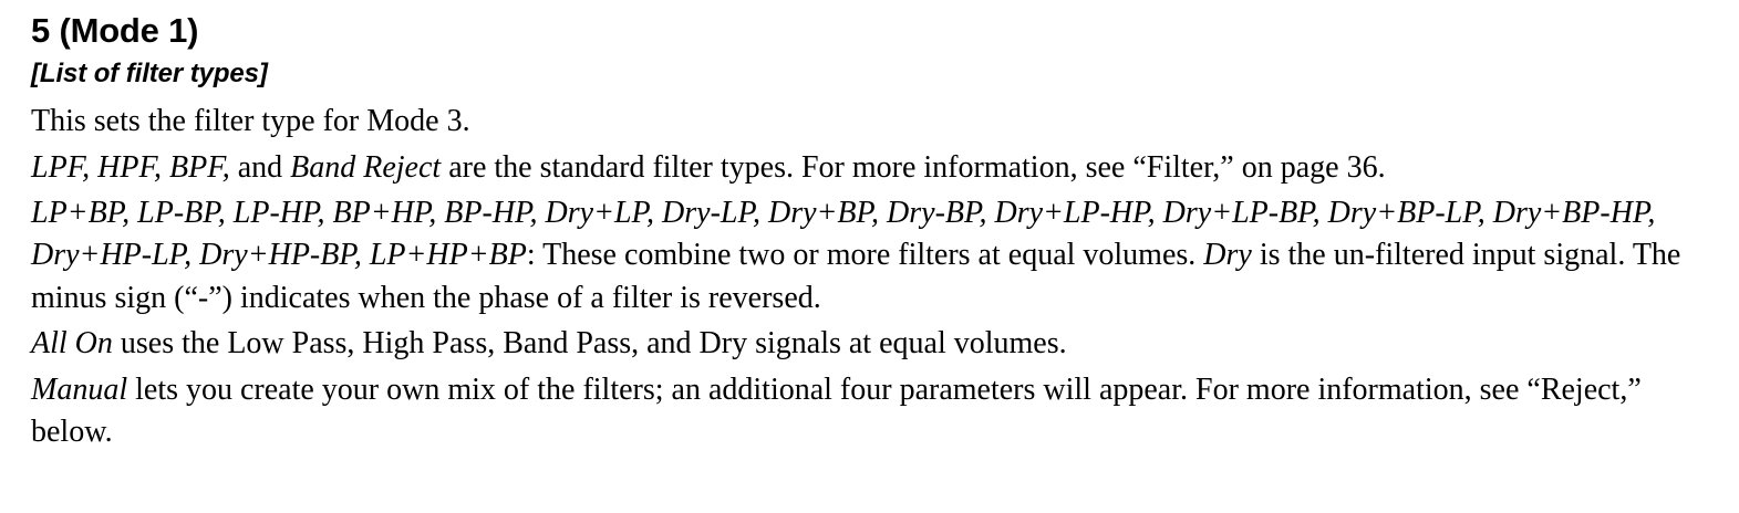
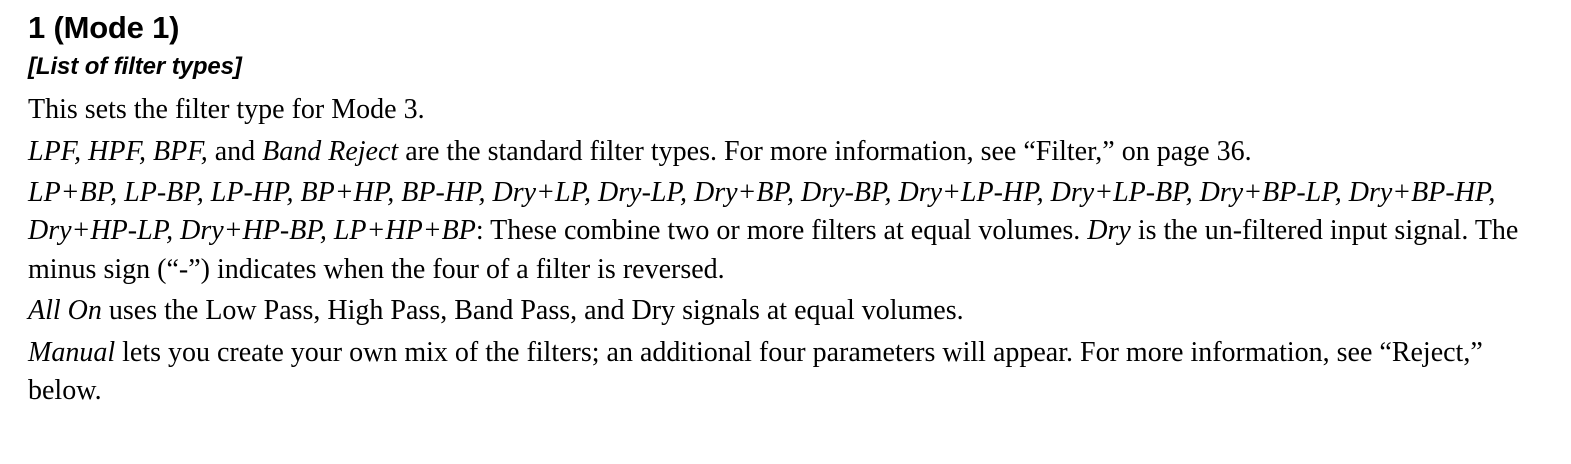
- 5 (Mode 1)
+ 1 (Mode 1)
  [List of filter types]
  This sets the filter type for Mode 3.
  LPF, HPF, BPF, and Band Reject are the standard filter types. For more information, see “Filter,” on page 36.
- LP+BP, LP-BP, LP-HP, BP+HP, BP-HP, Dry+LP, Dry-LP, Dry+BP, Dry-BP, Dry+LP-HP, Dry+LP-BP, Dry+BP-LP, Dry+BP-HP, Dry+HP-LP, Dry+HP-BP, LP+HP+BP: These combine two or more filters at equal volumes. Dry is the un-filtered input signal. The minus sign (“-”) indicates when the phase of a filter is reversed.
+ LP+BP, LP-BP, LP-HP, BP+HP, BP-HP, Dry+LP, Dry-LP, Dry+BP, Dry-BP, Dry+LP-HP, Dry+LP-BP, Dry+BP-LP, Dry+BP-HP, Dry+HP-LP, Dry+HP-BP, LP+HP+BP: These combine two or more filters at equal volumes. Dry is the un-filtered input signal. The minus sign (“-”) indicates when the four of a filter is reversed.
  All On uses the Low Pass, High Pass, Band Pass, and Dry signals at equal volumes.
  Manual lets you create your own mix of the filters; an additional four parameters will appear. For more information, see “Reject,” below.
